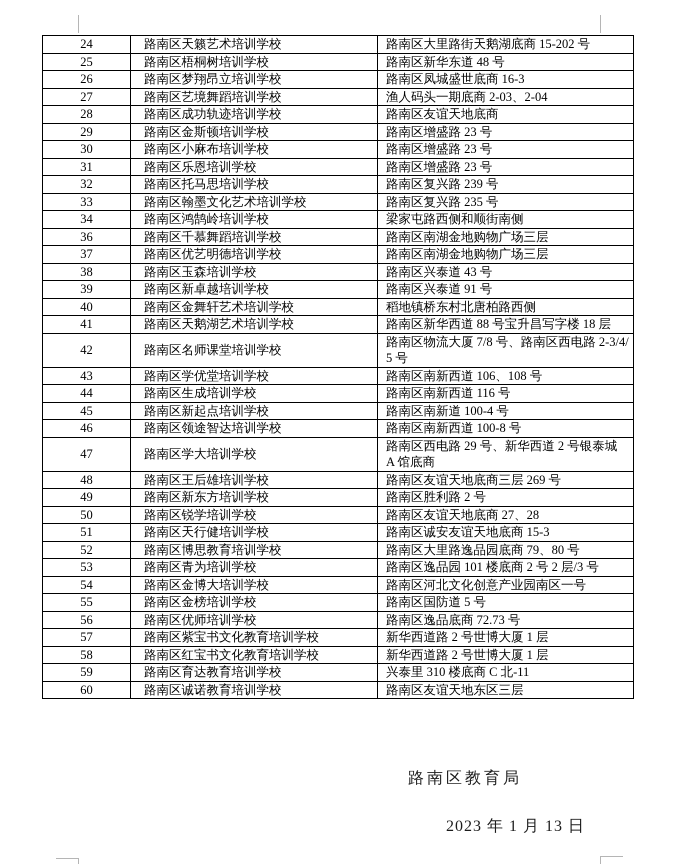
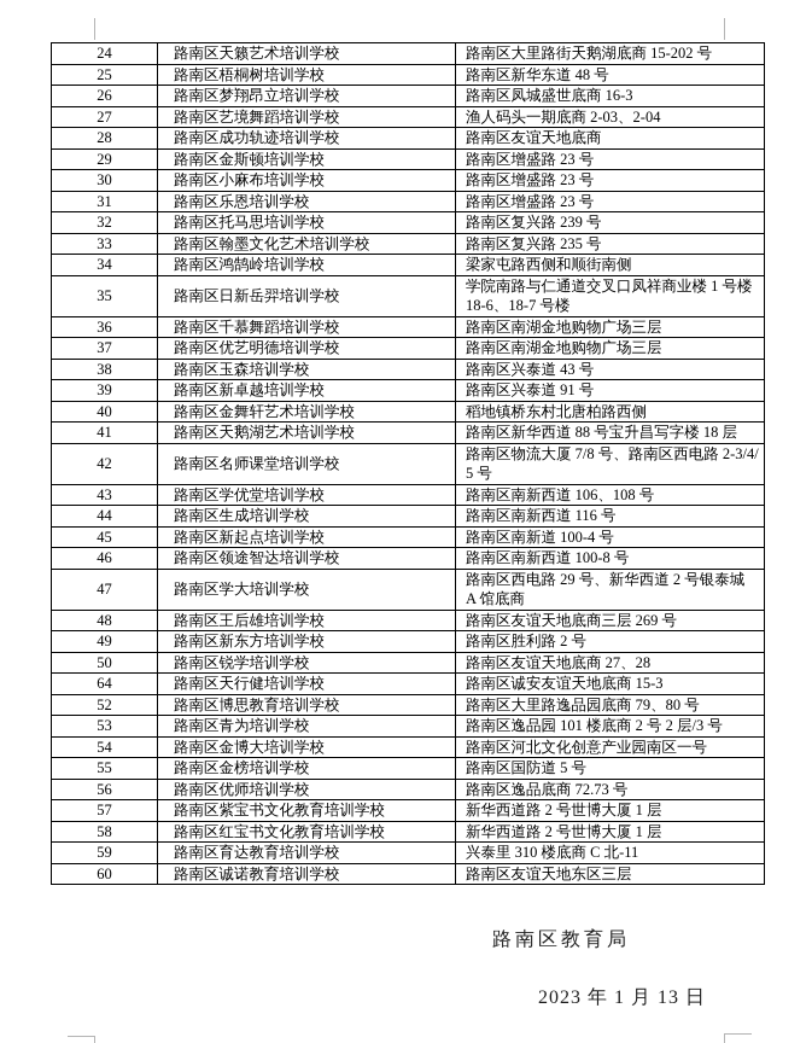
  24	路南区天籁艺术培训学校	路南区大里路街天鹅湖底商 15-202 号
  25	路南区梧桐树培训学校	路南区新华东道 48 号
  26	路南区梦翔昂立培训学校	路南区凤城盛世底商 16-3
  27	路南区艺境舞蹈培训学校	渔人码头一期底商 2-03、2-04
  28	路南区成功轨迹培训学校	路南区友谊天地底商
  29	路南区金斯顿培训学校	路南区增盛路 23 号
  30	路南区小麻布培训学校	路南区增盛路 23 号
  31	路南区乐恩培训学校	路南区增盛路 23 号
  32	路南区托马思培训学校	路南区复兴路 239 号
  33	路南区翰墨文化艺术培训学校	路南区复兴路 235 号
  34	路南区鸿鹄岭培训学校	梁家屯路西侧和顺街南侧
+ 35	路南区日新岳羿培训学校	学院南路与仁通道交叉口凤祥商业楼 1 号楼 18-6、18-7 号楼
  36	路南区千慕舞蹈培训学校	路南区南湖金地购物广场三层
  37	路南区优艺明德培训学校	路南区南湖金地购物广场三层
  38	路南区玉森培训学校	路南区兴泰道 43 号
  39	路南区新卓越培训学校	路南区兴泰道 91 号
  40	路南区金舞轩艺术培训学校	稻地镇桥东村北唐柏路西侧
  41	路南区天鹅湖艺术培训学校	路南区新华西道 88 号宝升昌写字楼 18 层
  42	路南区名师课堂培训学校	路南区物流大厦 7/8 号、路南区西电路 2-3/4/5 号
  43	路南区学优堂培训学校	路南区南新西道 106、108 号
  44	路南区生成培训学校	路南区南新西道 116 号
  45	路南区新起点培训学校	路南区南新道 100-4 号
  46	路南区领途智达培训学校	路南区南新西道 100-8 号
  47	路南区学大培训学校	路南区西电路 29 号、新华西道 2 号银泰城 A 馆底商
  48	路南区王后雄培训学校	路南区友谊天地底商三层 269 号
  49	路南区新东方培训学校	路南区胜利路 2 号
  50	路南区锐学培训学校	路南区友谊天地底商 27、28
- 51	路南区天行健培训学校	路南区诚安友谊天地底商 15-3
+ 64	路南区天行健培训学校	路南区诚安友谊天地底商 15-3
  52	路南区博思教育培训学校	路南区大里路逸品园底商 79、80 号
  53	路南区青为培训学校	路南区逸品园 101 楼底商 2 号 2 层/3 号
  54	路南区金博大培训学校	路南区河北文化创意产业园南区一号
  55	路南区金榜培训学校	路南区国防道 5 号
  56	路南区优师培训学校	路南区逸品底商 72.73 号
  57	路南区紫宝书文化教育培训学校	新华西道路 2 号世博大厦 1 层
  58	路南区红宝书文化教育培训学校	新华西道路 2 号世博大厦 1 层
  59	路南区育达教育培训学校	兴泰里 310 楼底商 C 北-11
  60	路南区诚诺教育培训学校	路南区友谊天地东区三层
  路南区教育局
  2023 年 1 月 13 日
